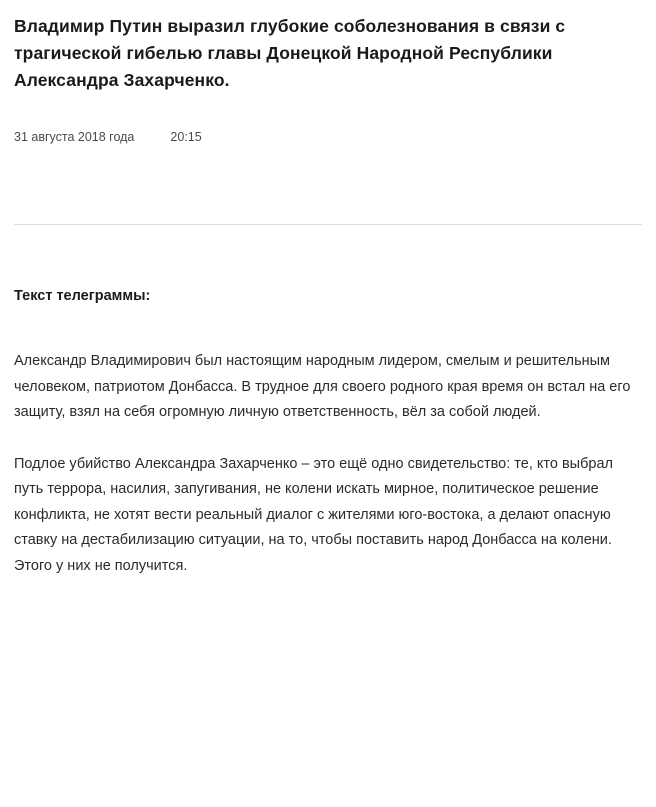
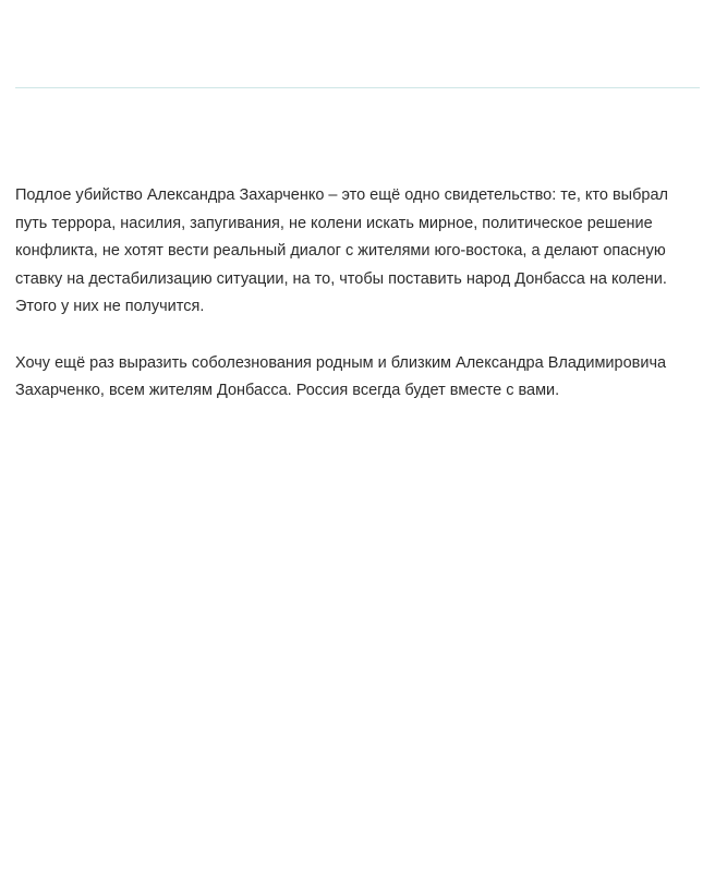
- Владимир Путин выразил глубокие соболезнования в связи с трагической гибелью главы Донецкой Народной Республики Александра Захарченко.
- 31 августа 2018 года
- 20:15
- Текст телеграммы:
- Александр Владимирович был настоящим народным лидером, смелым и решительным человеком, патриотом Донбасса. В трудное для своего родного края время он встал на его защиту, взял на себя огромную личную ответственность, вёл за собой людей.
  Подлое убийство Александра Захарченко – это ещё одно свидетельство: те, кто выбрал путь террора, насилия, запугивания, не колени искать мирное, политическое решение конфликта, не хотят вести реальный диалог с жителями юго-востока, а делают опасную ставку на дестабилизацию ситуации, на то, чтобы поставить народ Донбасса на колени. Этого у них не получится.
+ Хочу ещё раз выразить соболезнования родным и близким Александра Владимировича Захарченко, всем жителям Донбасса. Россия всегда будет вместе с вами.
